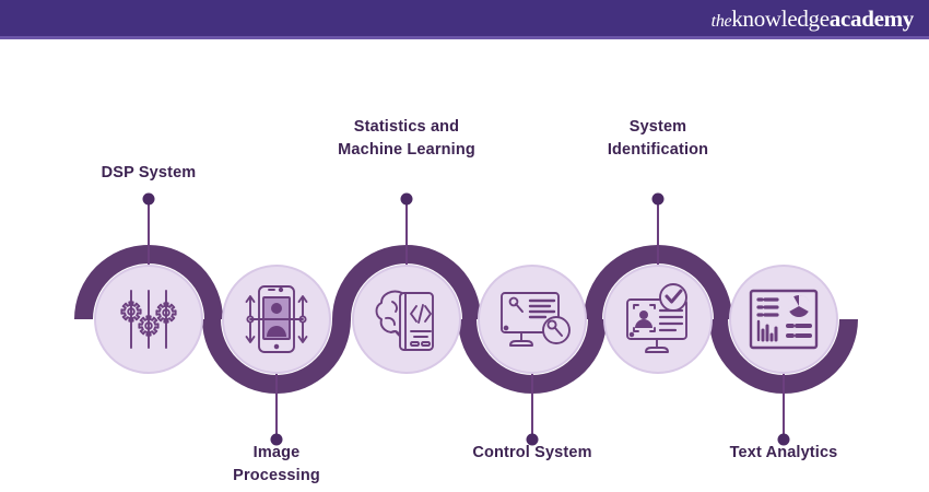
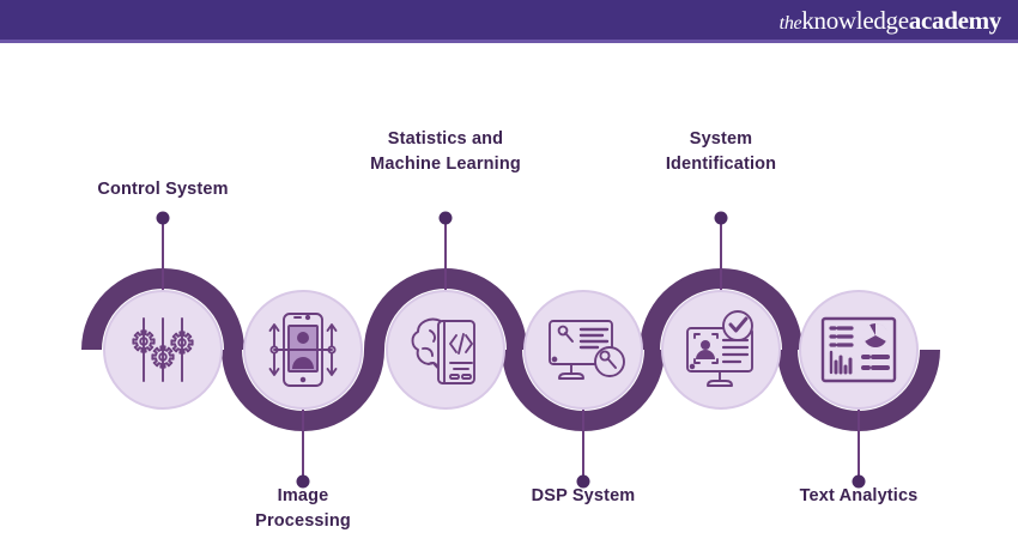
  theknowledgeacademy
- DSP System
+ Control System
  Image
  Processing
  Statistics and
  Machine Learning
- Control System
+ DSP System
  System
  Identification
  Text Analytics
